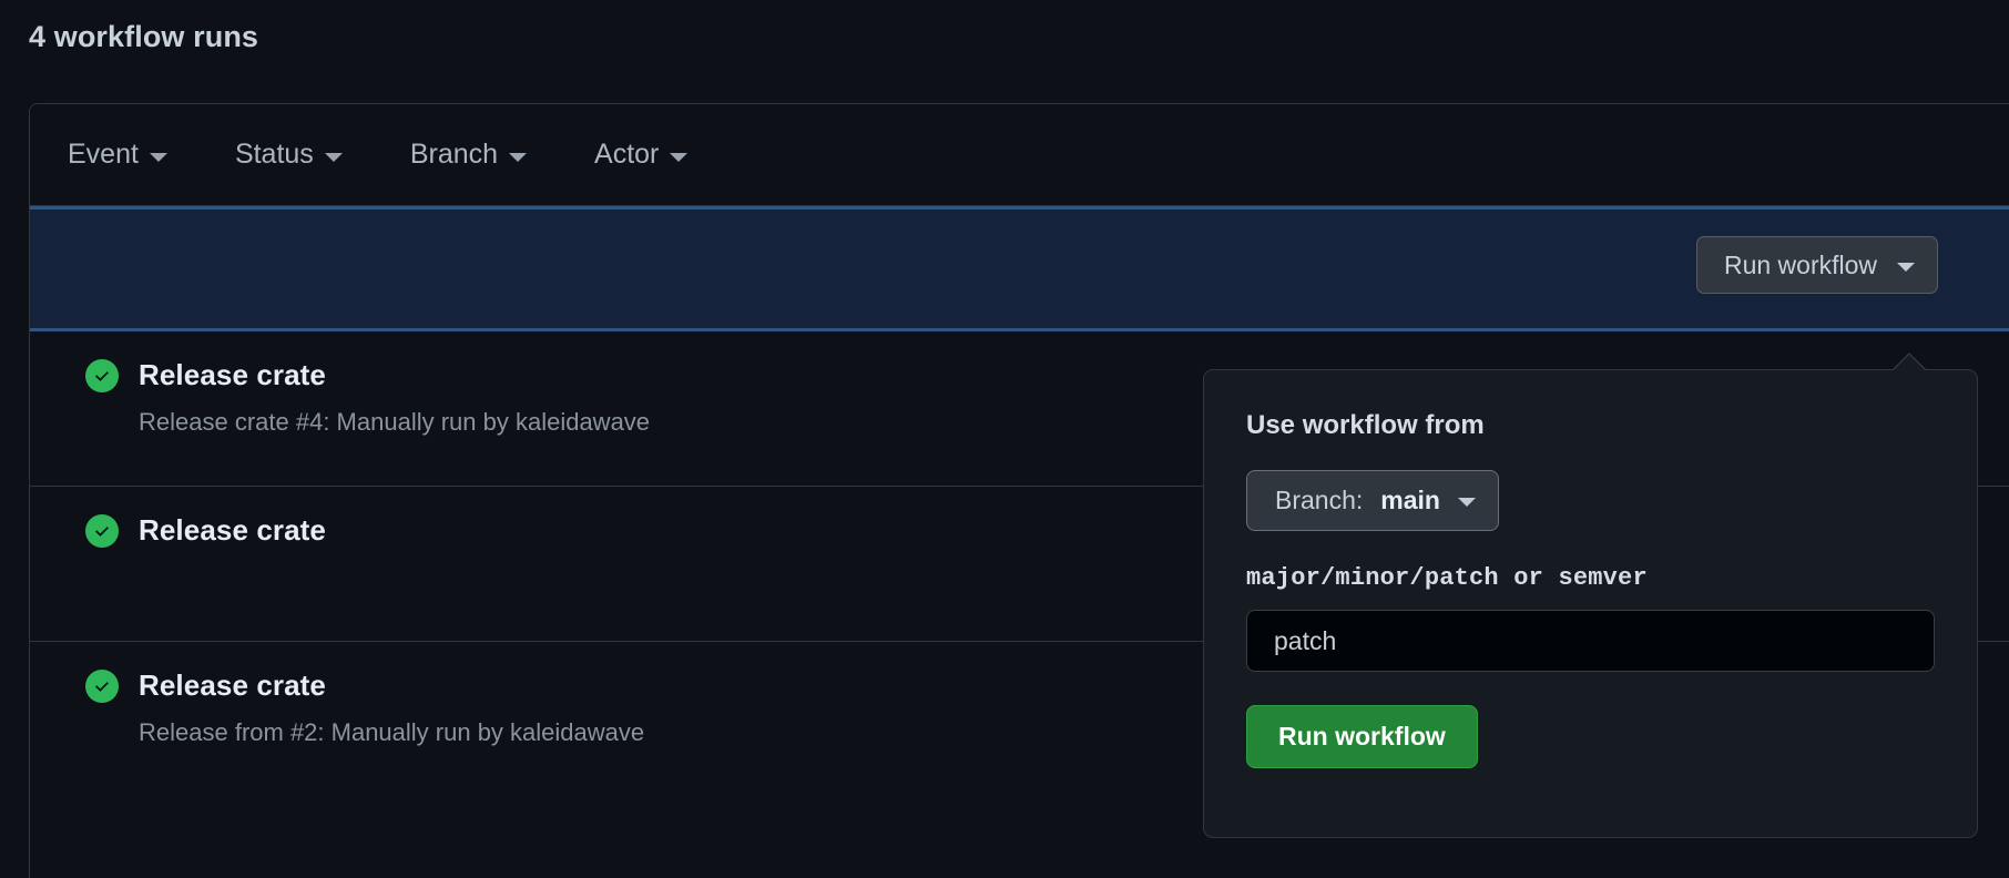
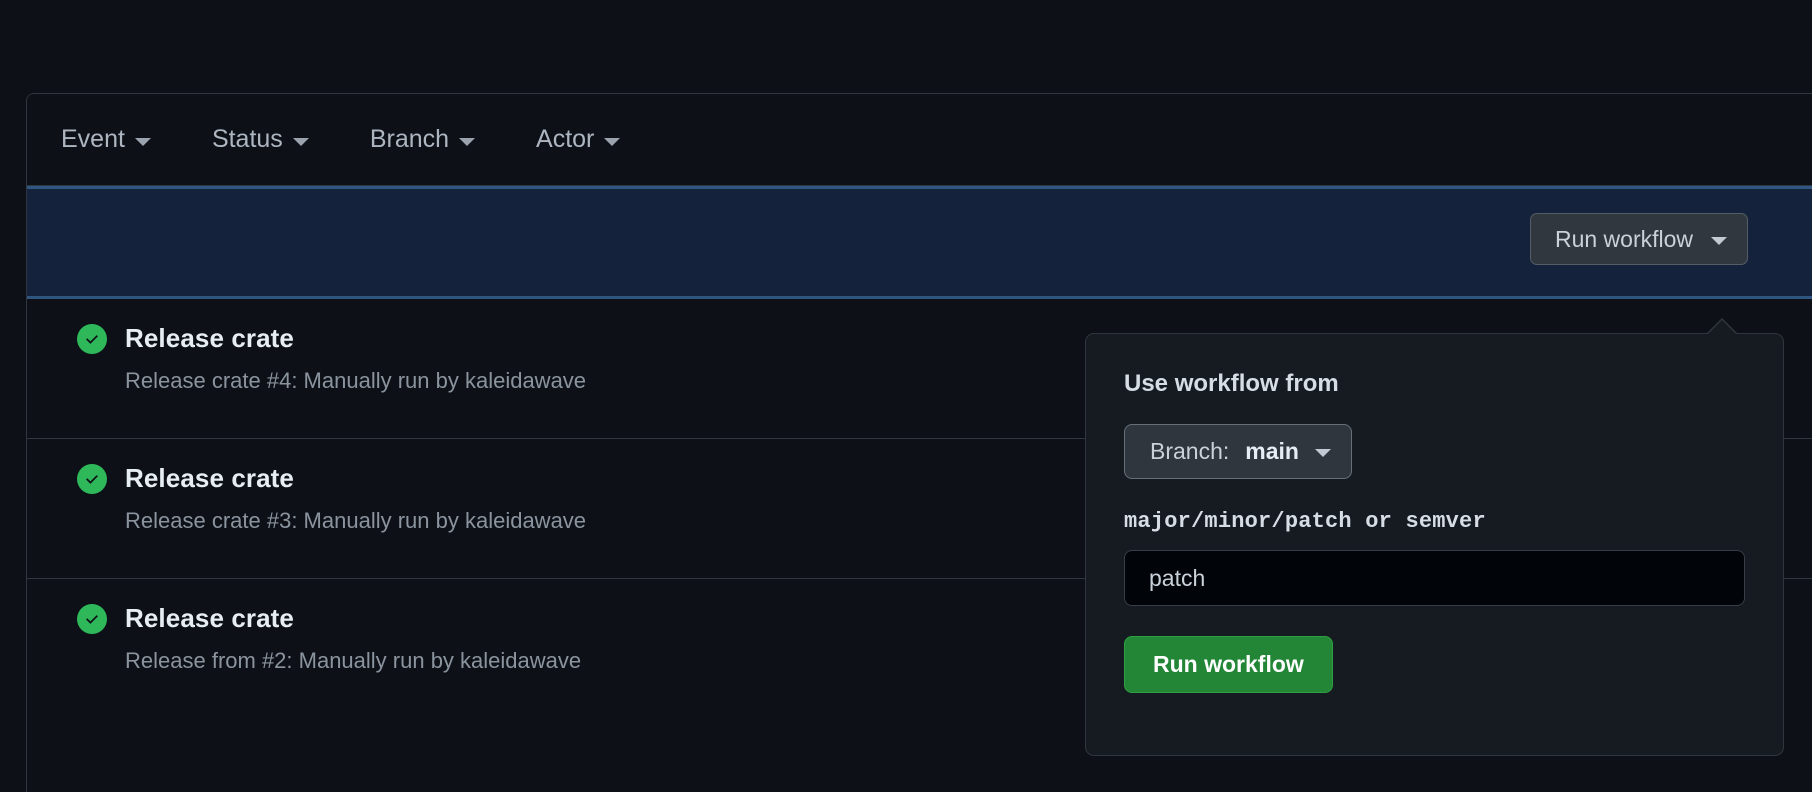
- 4 workflow runs
  Event
  Status
  Branch
  Actor
  Run workflow
  Release crate
  Release crate #4: Manually run by kaleidawave
  Release crate
+ Release crate #3: Manually run by kaleidawave
  Release crate
  Release from #2: Manually run by kaleidawave
  Use workflow from
  Branch:
  main
  major/minor/patch or semver
  patch
  Run workflow
